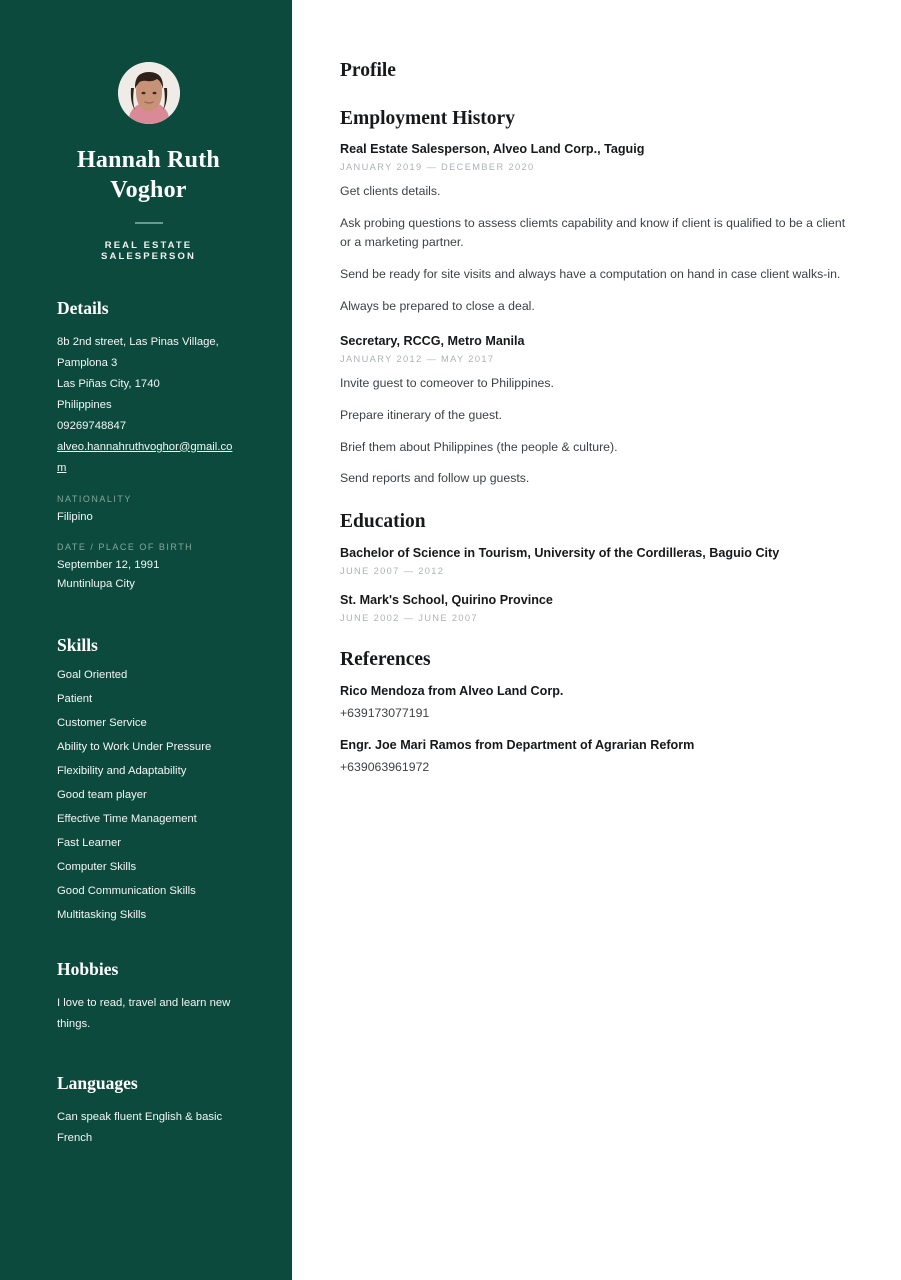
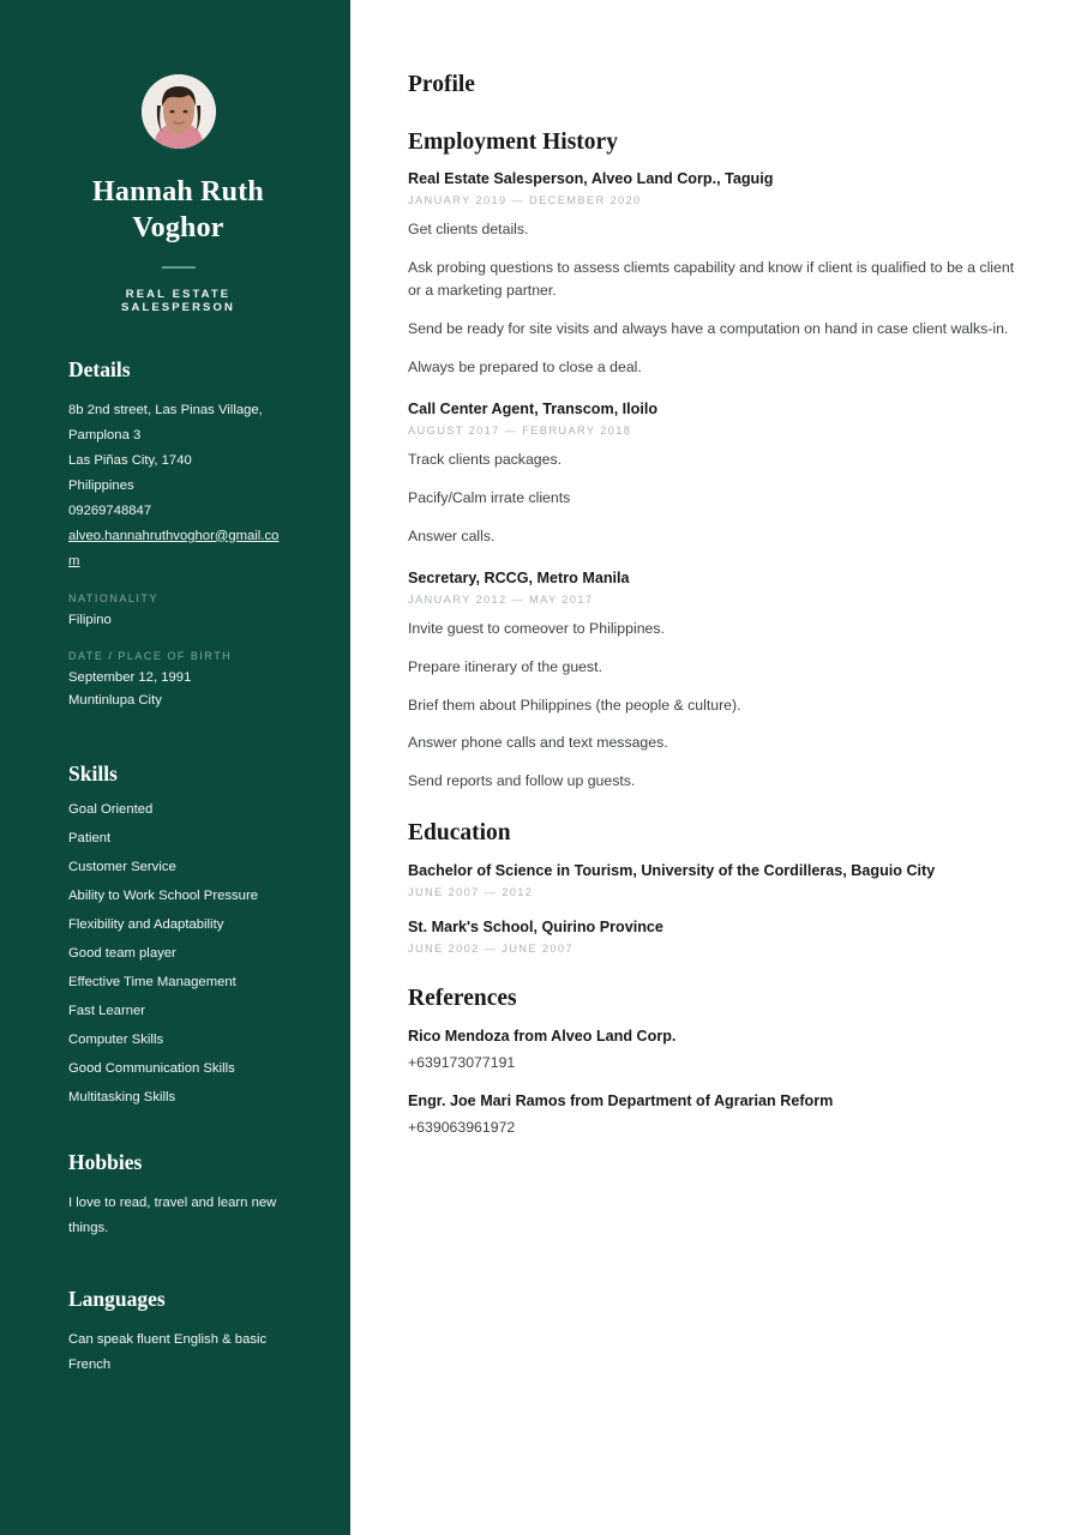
  Hannah Ruth Voghor
  REAL ESTATE SALESPERSON
  Details
  8b 2nd street, Las Pinas Village,
  Pamplona 3
  Las Piñas City, 1740
  Philippines
  09269748847
  alveo.hannahruthvoghor@gmail.com
  NATIONALITY
  Filipino
  DATE / PLACE OF BIRTH
  September 12, 1991
  Muntinlupa City
  Skills
  Goal Oriented
  Patient
  Customer Service
- Ability to Work Under Pressure
+ Ability to Work School Pressure
  Flexibility and Adaptability
  Good team player
  Effective Time Management
  Fast Learner
  Computer Skills
  Good Communication Skills
  Multitasking Skills
  Hobbies
  I love to read, travel and learn new things.
  Languages
  Can speak fluent English & basic French
  Profile
  Employment History
  Real Estate Salesperson, Alveo Land Corp., Taguig
  JANUARY 2019 — DECEMBER 2020
  Get clients details.
  Ask probing questions to assess cliemts capability and know if client is qualified to be a client or a marketing partner.
  Send be ready for site visits and always have a computation on hand in case client walks-in.
  Always be prepared to close a deal.
+ Call Center Agent, Transcom, Iloilo
+ AUGUST 2017 — FEBRUARY 2018
+ Track clients packages.
+ Pacify/Calm irrate clients
+ Answer calls.
  Secretary, RCCG, Metro Manila
  JANUARY 2012 — MAY 2017
  Invite guest to comeover to Philippines.
  Prepare itinerary of the guest.
  Brief them about Philippines (the people & culture).
+ Answer phone calls and text messages.
  Send reports and follow up guests.
  Education
  Bachelor of Science in Tourism, University of the Cordilleras, Baguio City
  JUNE 2007 — 2012
  St. Mark's School, Quirino Province
  JUNE 2002 — JUNE 2007
  References
  Rico Mendoza from Alveo Land Corp.
  +639173077191
  Engr. Joe Mari Ramos from Department of Agrarian Reform
  +639063961972
